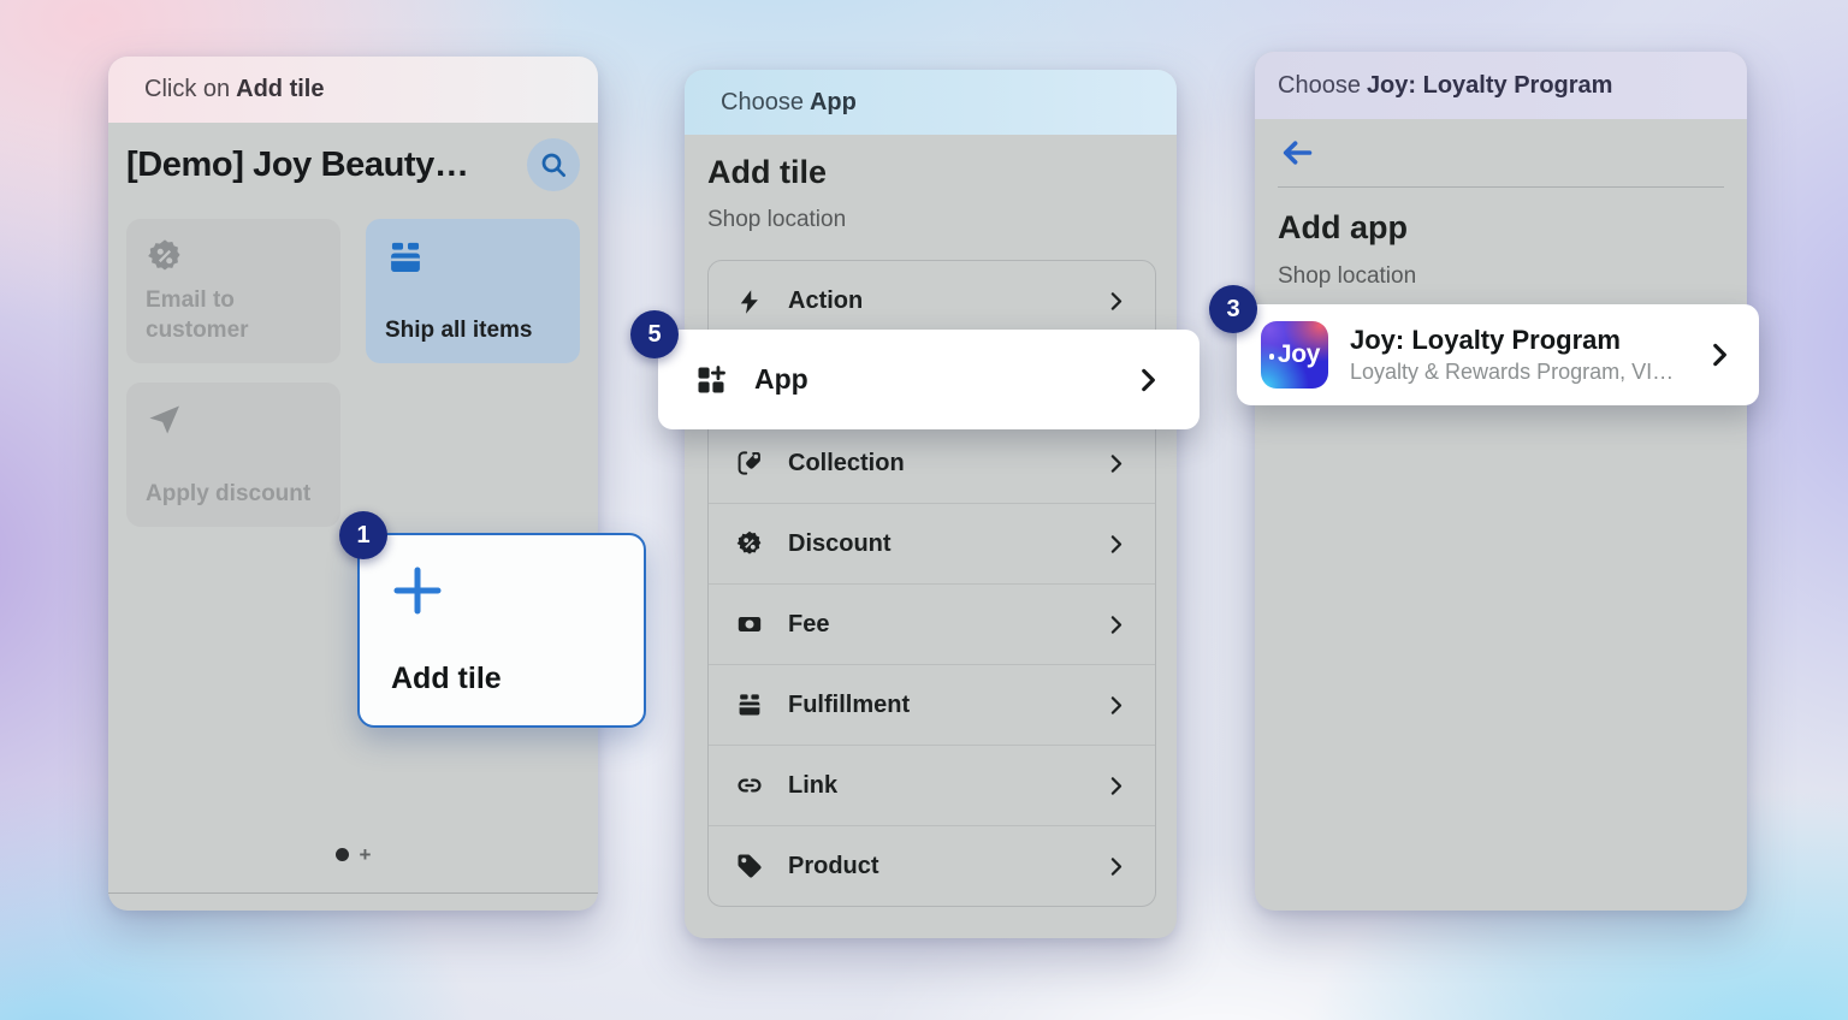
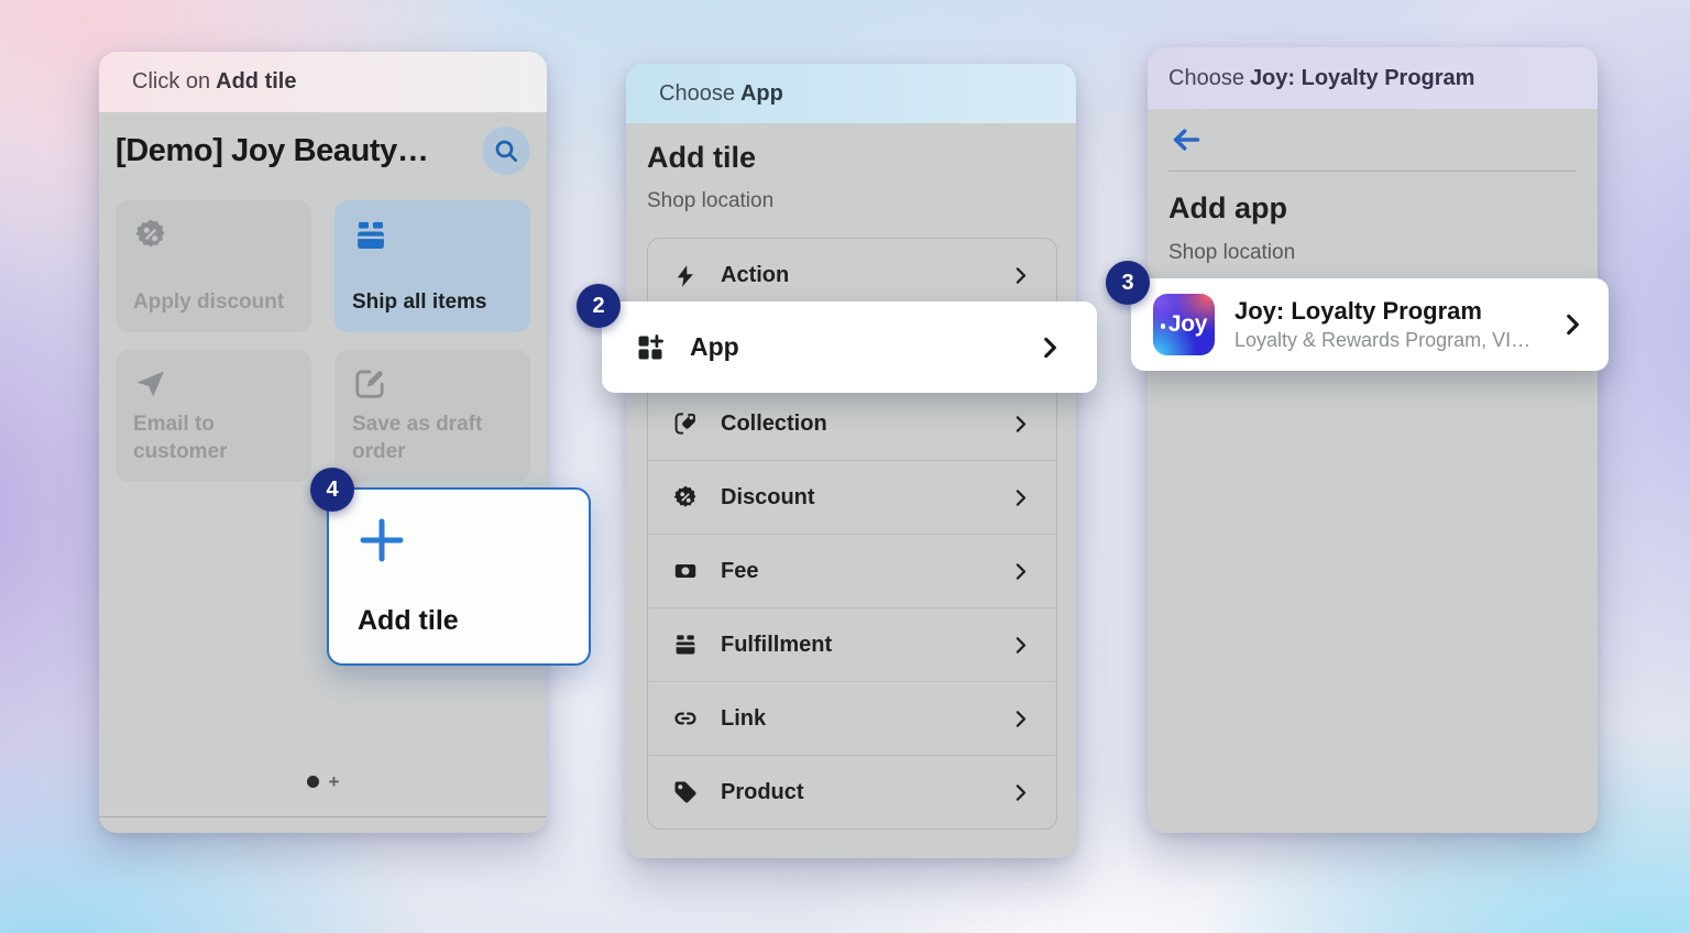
  Click on
  Add tile
  [Demo] Joy Beauty…
- Email to customer
+ Apply discount
  Ship all items
- Apply discount
+ Email to customer
+ Save as draft order
  Add tile
- 1
+ 4
  +
  Choose
  App
  Add tile
  Shop location
  Action
  Collection
  Discount
  Fee
  Fulfillment
  Link
  Product
- 5
+ 2
  App
  Choose
  Joy: Loyalty Program
  Add app
  Shop location
  3
  Joy
  Joy: Loyalty Program
  Loyalty & Rewards Program, VIP…
